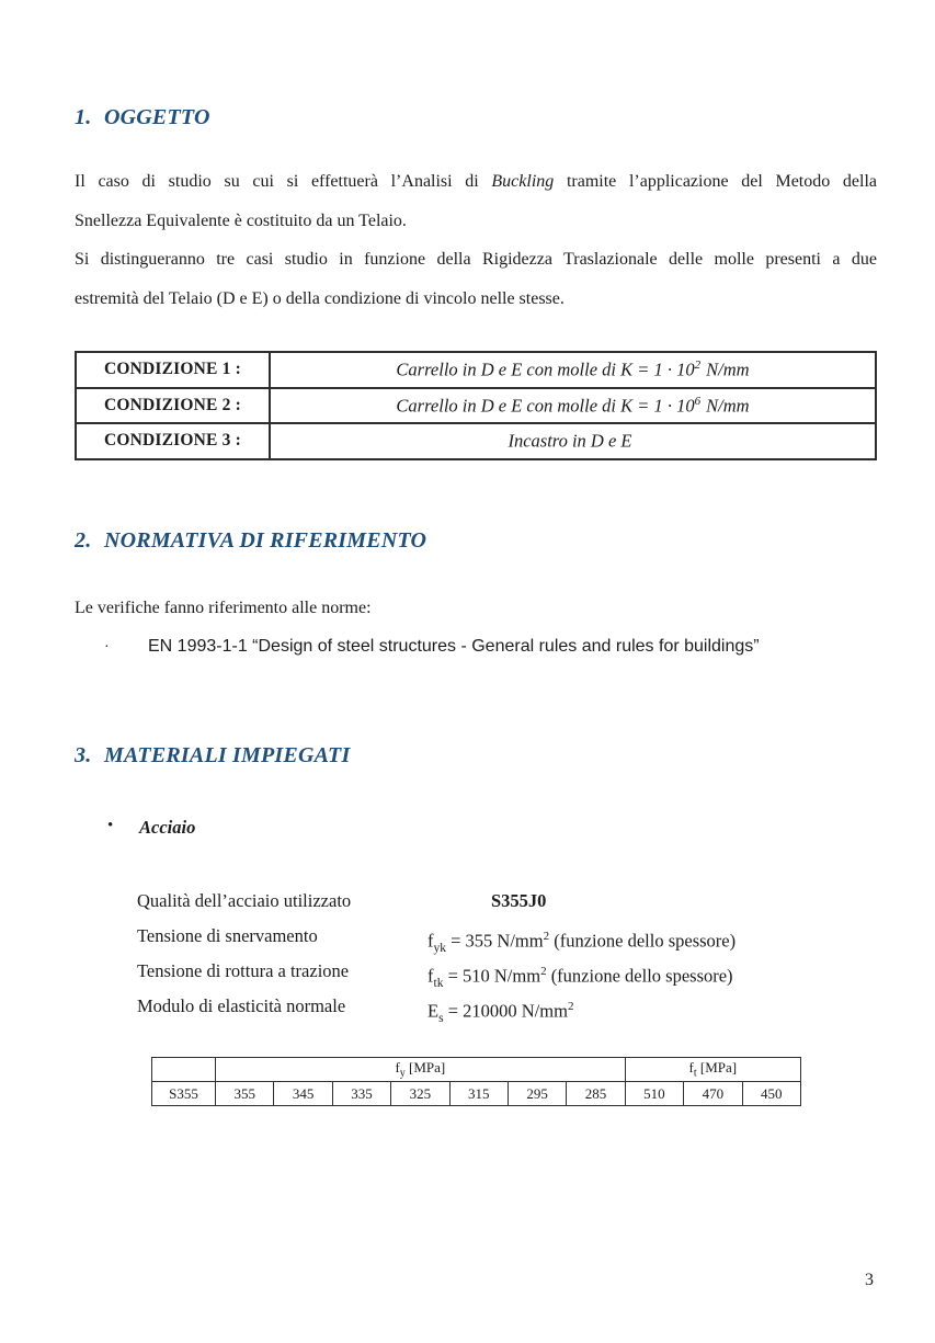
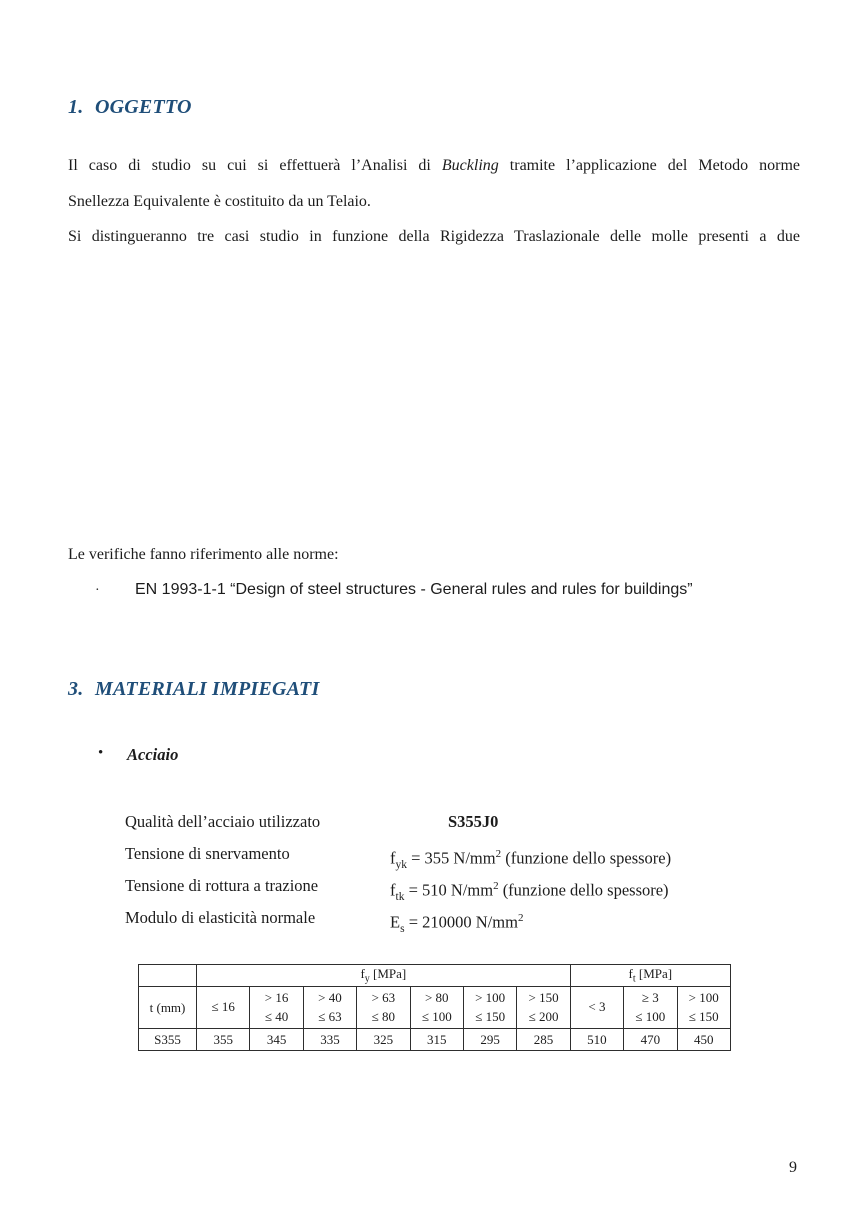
  1. OGGETTO
- Il caso di studio su cui si effettuerà l’Analisi di Buckling tramite l’applicazione del Metodo della
+ Il caso di studio su cui si effettuerà l’Analisi di Buckling tramite l’applicazione del Metodo norme
  Snellezza Equivalente è costituito da un Telaio.
  Si distingueranno tre casi studio in funzione della Rigidezza Traslazionale delle molle presenti a due
- estremità del Telaio (D e E) o della condizione di vincolo nelle stesse.
- CONDIZIONE 1 :	Carrello in D e E con molle di K = 1 · 102 N/mm
- CONDIZIONE 2 :	Carrello in D e E con molle di K = 1 · 106 N/mm
- CONDIZIONE 3 :	Incastro in D e E
- 2. NORMATIVA DI RIFERIMENTO
  Le verifiche fanno riferimento alle norme:
  ·
  EN 1993-1-1 “Design of steel structures - General rules and rules for buildings”
  3. MATERIALI IMPIEGATI
  •
  Acciaio
  Qualità dell’acciaio utilizzato
  S355J0
  Tensione di snervamento
  fyk = 355 N/mm2 (funzione dello spessore)
  Tensione di rottura a trazione
  ftk = 510 N/mm2 (funzione dello spessore)
  Modulo di elasticità normale
  Es = 210000 N/mm2
  	fy [MPa]	ft [MPa]
+ t (mm)	≤ 16	> 16≤ 40	> 40≤ 63	> 63≤ 80	> 80≤ 100	> 100≤ 150	> 150≤ 200	< 3	≥ 3≤ 100	> 100≤ 150
  S355	355	345	335	325	315	295	285	510	470	450
- 3
+ 9
